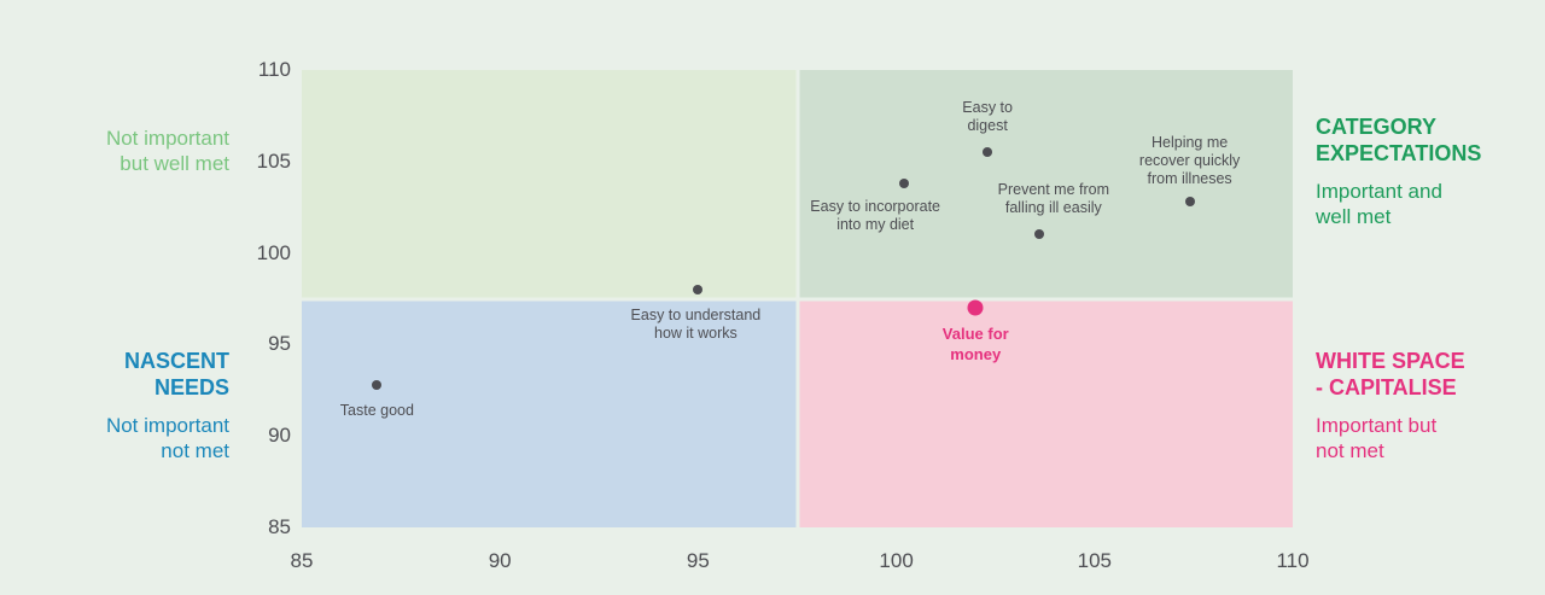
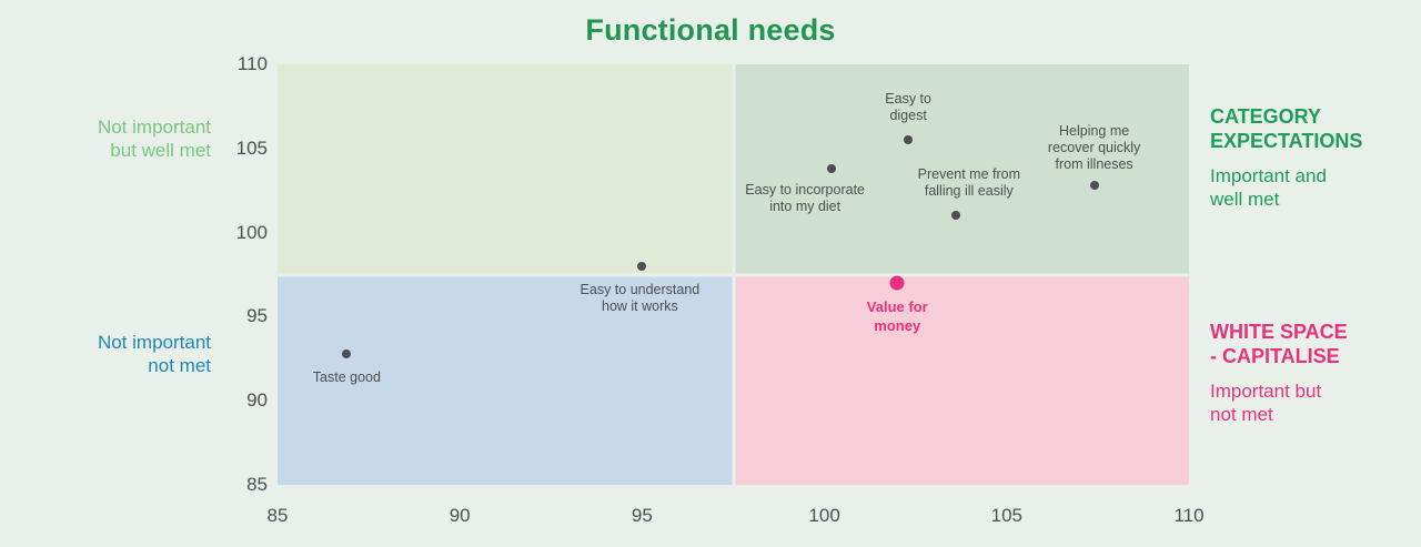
+ Functional needs
  85
  90
  95
  100
  105
  110
  85
  90
  95
  100
  105
  110
  Easy to incorporate
  into my diet
  Easy to
  digest
  Prevent me from
  falling ill easily
  Helping me
  recover quickly
  from illneses
  Easy to understand
  how it works
  Taste good
  Value for
  money
  Not important
  but well met
- NASCENT
- NEEDS
  Not important
  not met
  CATEGORY
  EXPECTATIONS
  Important and
  well met
  WHITE SPACE
  - CAPITALISE
  Important but
  not met
